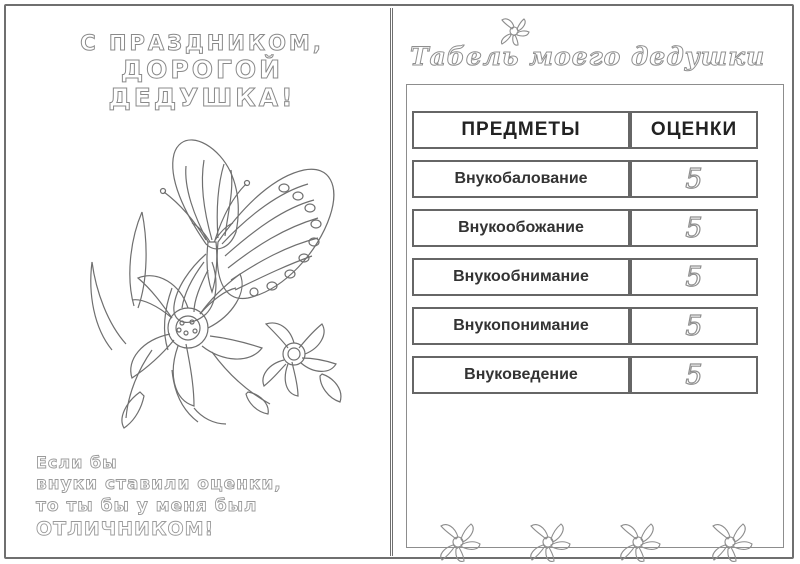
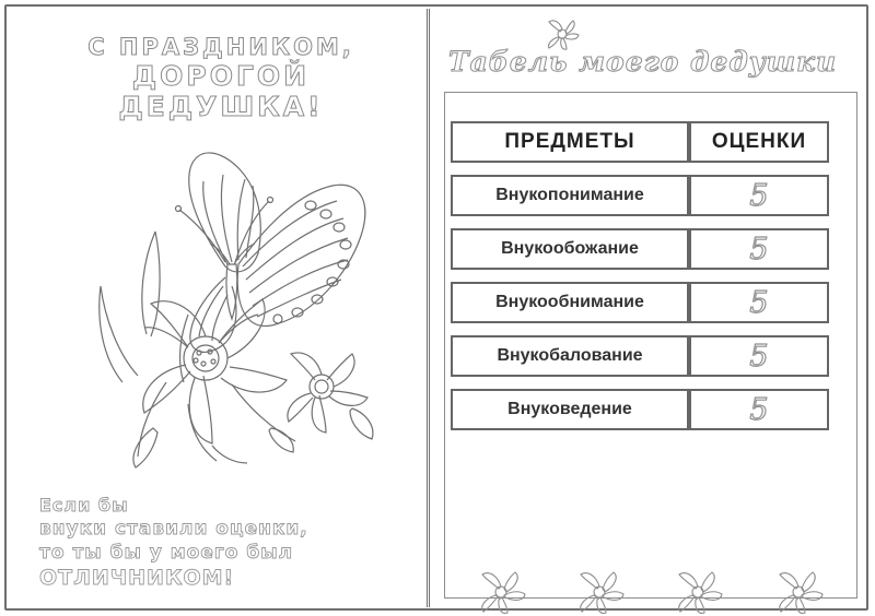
  С ПРАЗДНИКОМ,
  ДОРОГОЙ ДЕДУШКА!
  Если бы
  внуки ставили оценки,
- то ты бы у меня был
+ то ты бы у моего был
  ОТЛИЧНИКОМ!
  Табель моего дедушки
  ПРЕДМЕТЫ	ОЦЕНКИ
- Внукобалование	5
+ Внукопонимание	5
  Внукообожание	5
  Внукообнимание	5
- Внукопонимание	5
+ Внукобалование	5
  Внуковедение	5
